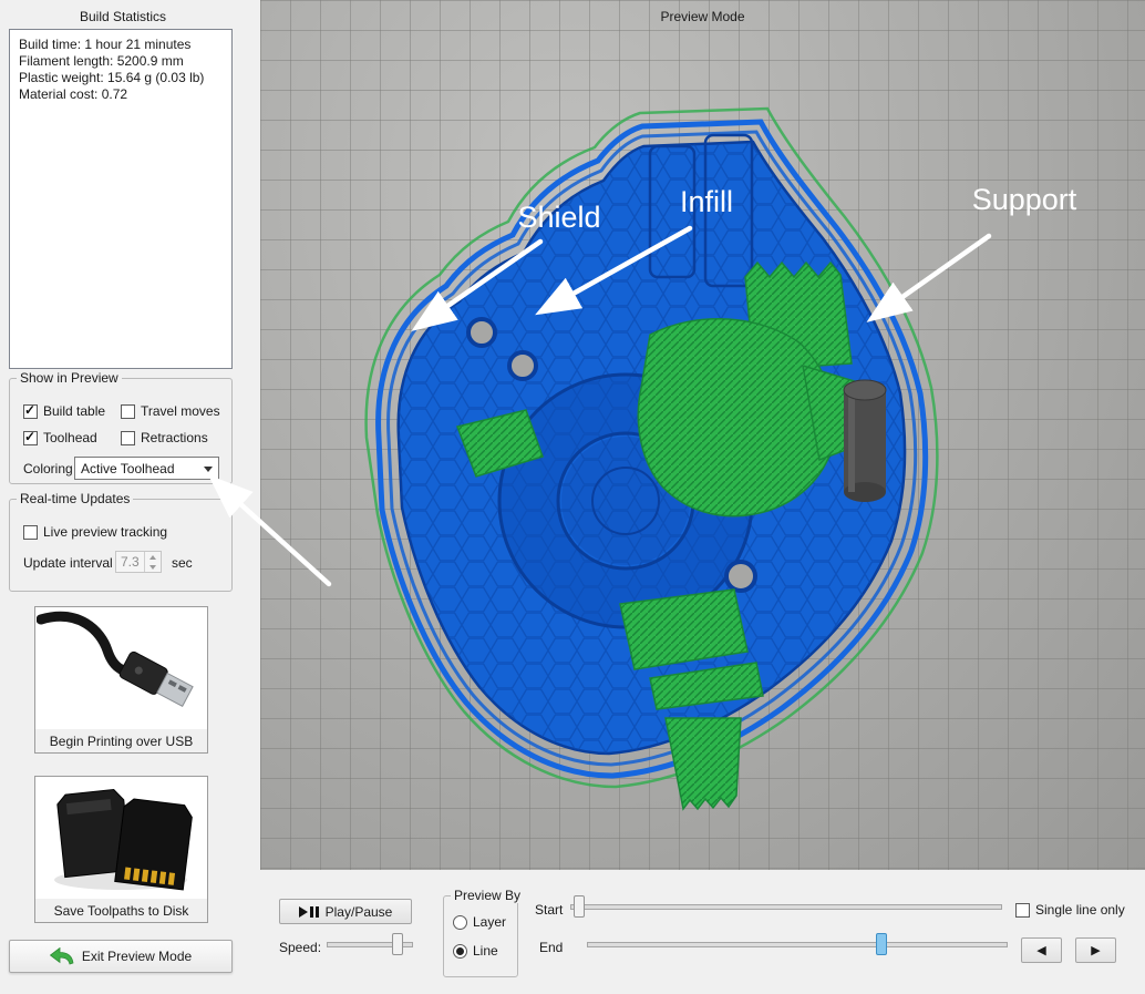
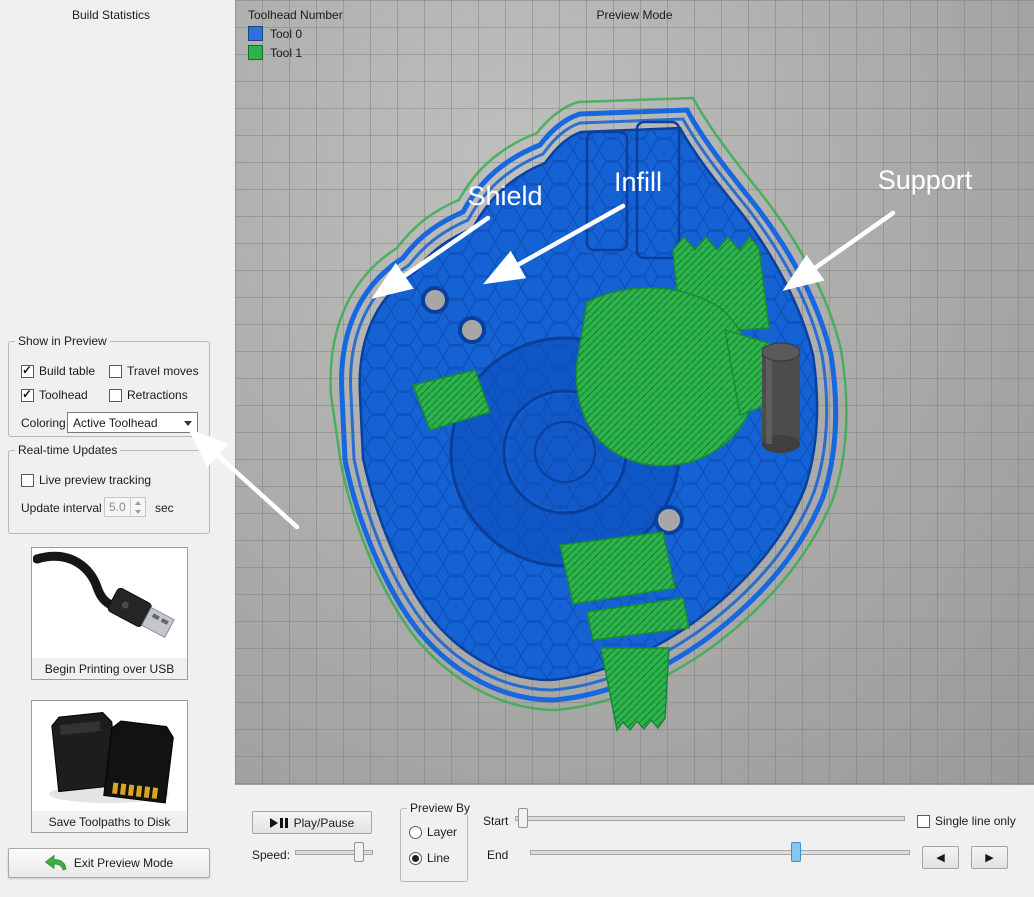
  Build Statistics
- Build time: 1 hour 21 minutes
- Filament length: 5200.9 mm
- Plastic weight: 15.64 g (0.03 lb)
- Material cost: 0.72
  Show in Preview
  Build table
  Travel moves
  Toolhead
  Retractions
  Coloring
  Active Toolhead
  Real-time Updates
  Live preview tracking
  Update interval
- 7.3
+ 5.0
  sec
  Begin Printing over USB
  Save Toolpaths to Disk
  Exit Preview Mode
+ Toolhead Number
+ Tool 0
+ Tool 1
  Preview Mode
  Shield
  Infill
  Support
  Play/Pause
  Speed:
  Preview By
  Layer
  Line
  Start
  End
  Single line only
  ◀
  ▶
